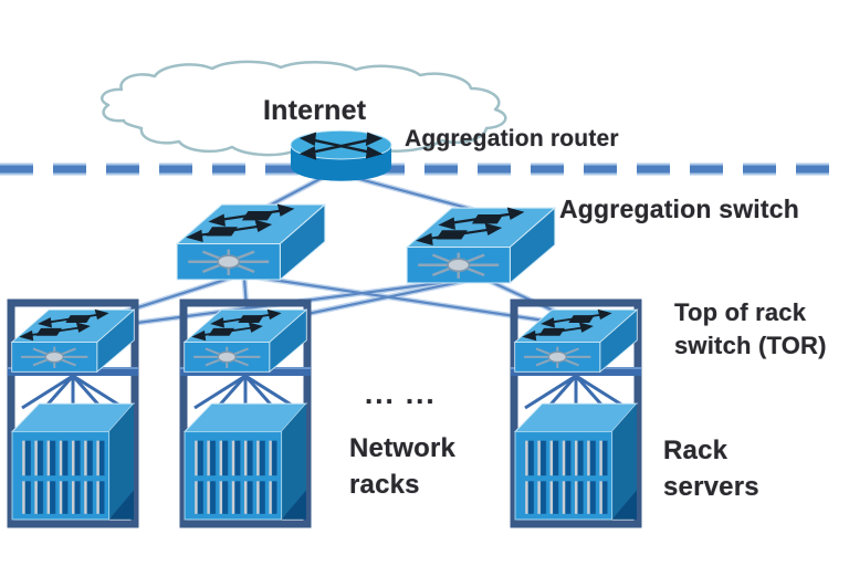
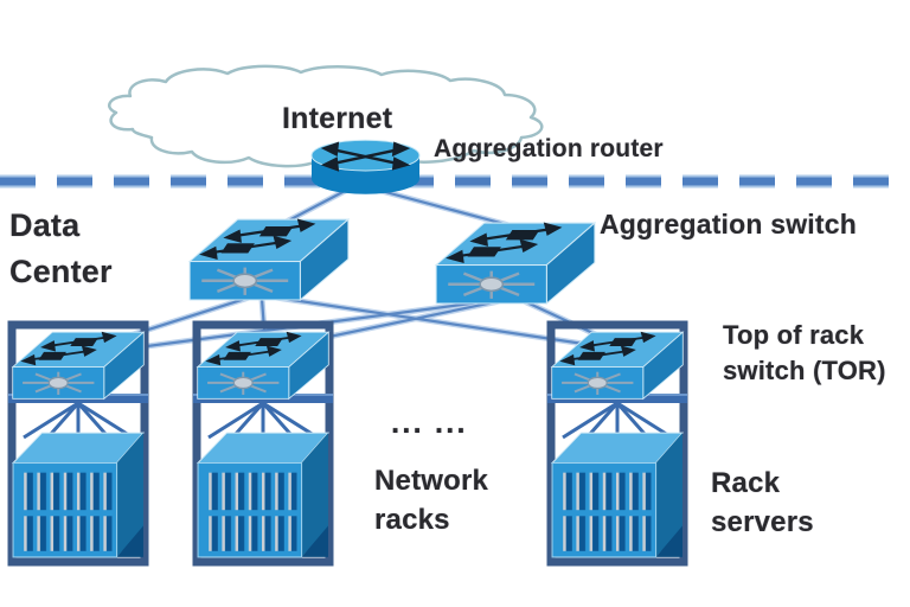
  Internet
  Aggregation router
+ Data
+ Center
  Aggregation switch
  Top of rack
  switch (TOR)
  ... ...
  Network
  racks
  Rack
  servers
